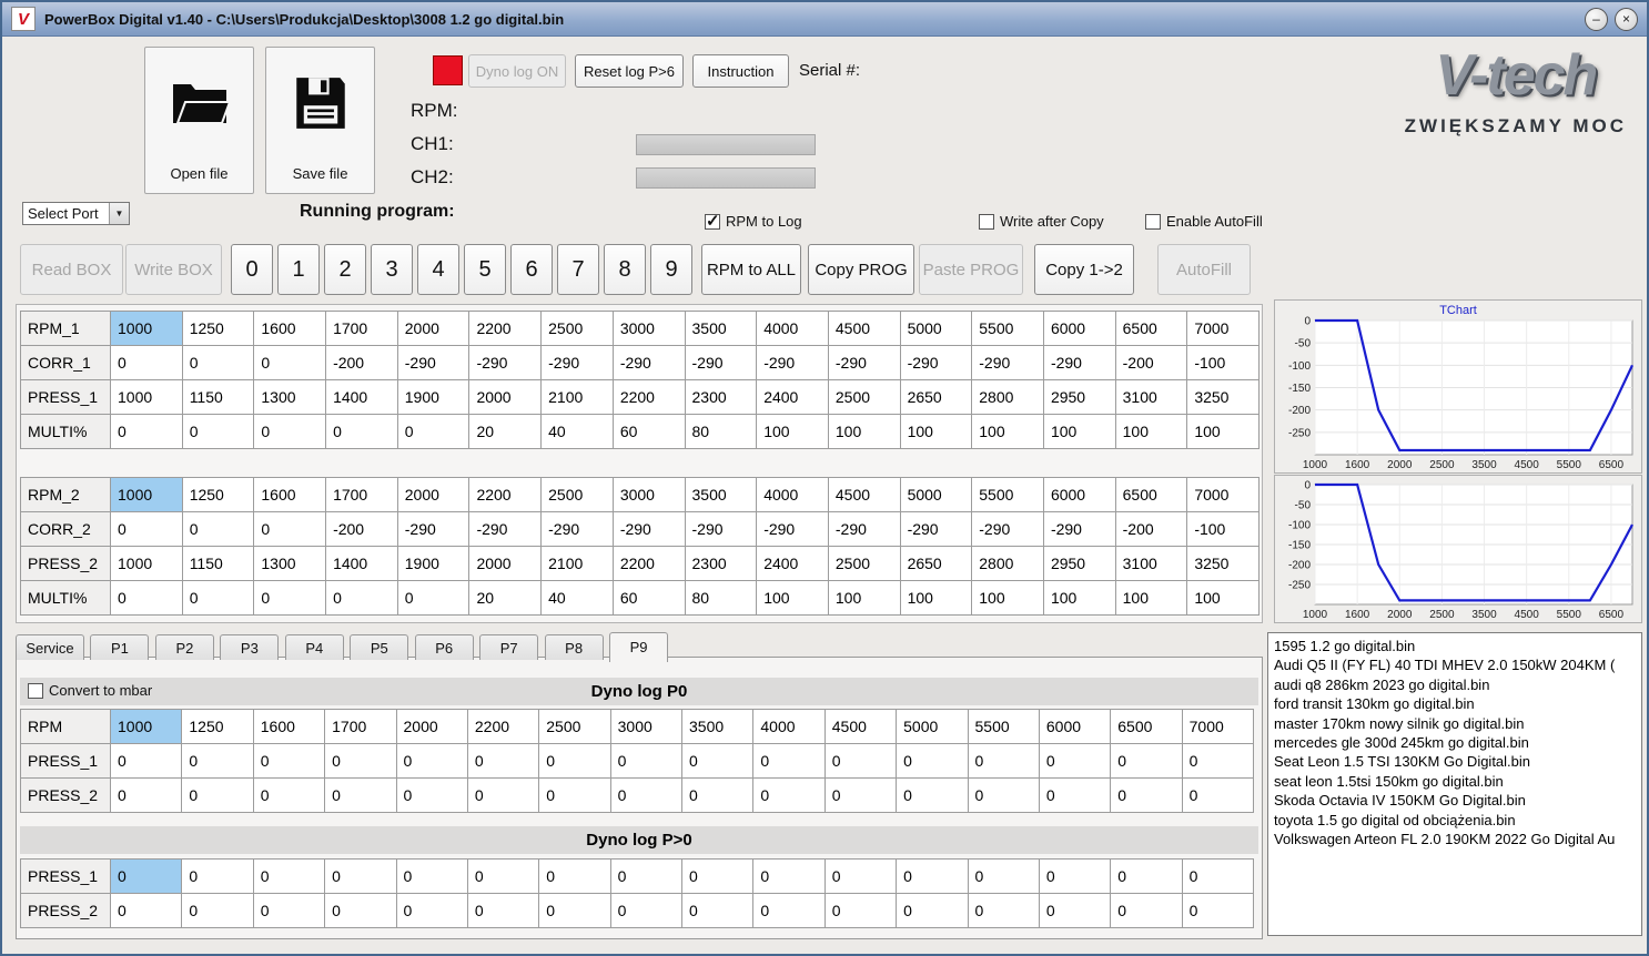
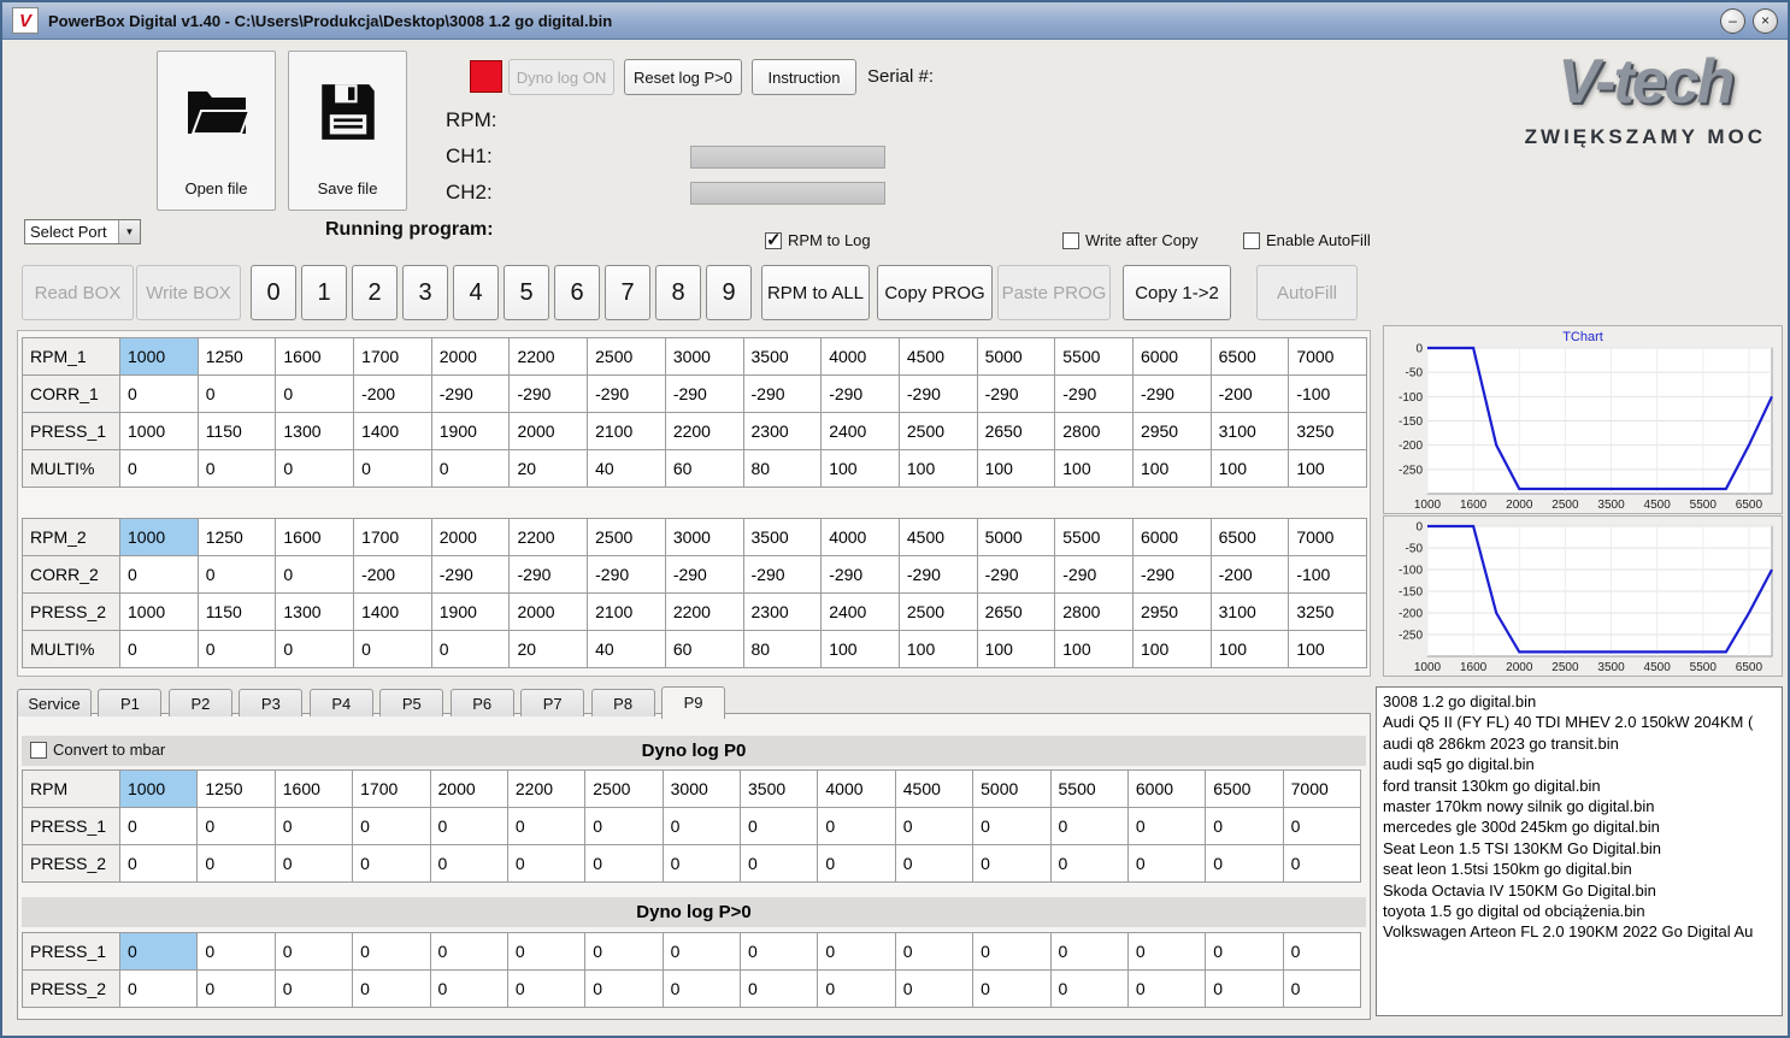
  V
  PowerBox Digital v1.40 - C:\Users\Produkcja\Desktop\3008 1.2 go digital.bin
  –
  ×
  Open file
  Save file
  Dyno log ON
- Reset log P>6
+ Reset log P>0
  Instruction
  Serial #:
  RPM:
  CH1:
  CH2:
  Select Port
  ▼
  Running program:
  RPM to Log
  Write after Copy
  Enable AutoFill
  V-tech
  ZWIĘKSZAMY MOC
  Read BOX
  Write BOX
  0
  1
  2
  3
  4
  5
  6
  7
  8
  9
  RPM to ALL
  Copy PROG
  Paste PROG
  Copy 1->2
  AutoFill
  RPM_1	1000	1250	1600	1700	2000	2200	2500	3000	3500	4000	4500	5000	5500	6000	6500	7000
  CORR_1	0	0	0	-200	-290	-290	-290	-290	-290	-290	-290	-290	-290	-290	-200	-100
  PRESS_1	1000	1150	1300	1400	1900	2000	2100	2200	2300	2400	2500	2650	2800	2950	3100	3250
  MULTI%	0	0	0	0	0	20	40	60	80	100	100	100	100	100	100	100
  RPM_2	1000	1250	1600	1700	2000	2200	2500	3000	3500	4000	4500	5000	5500	6000	6500	7000
  CORR_2	0	0	0	-200	-290	-290	-290	-290	-290	-290	-290	-290	-290	-290	-200	-100
  PRESS_2	1000	1150	1300	1400	1900	2000	2100	2200	2300	2400	2500	2650	2800	2950	3100	3250
  MULTI%	0	0	0	0	0	20	40	60	80	100	100	100	100	100	100	100
  Service P1 P2 P3 P4 P5 P6 P7 P8 P9
  Dyno log P0
  Convert to mbar
  RPM	1000	1250	1600	1700	2000	2200	2500	3000	3500	4000	4500	5000	5500	6000	6500	7000
  PRESS_1	0	0	0	0	0	0	0	0	0	0	0	0	0	0	0	0
  PRESS_2	0	0	0	0	0	0	0	0	0	0	0	0	0	0	0	0
  Dyno log P>0
  PRESS_1	0	0	0	0	0	0	0	0	0	0	0	0	0	0	0	0
  PRESS_2	0	0	0	0	0	0	0	0	0	0	0	0	0	0	0	0
  0
  -50
  -100
  -150
  -200
  -250
  1000
  1600
  2000
  2500
  3500
  4500
  5500
  6500
  TChart
  0
  -50
  -100
  -150
  -200
  -250
  1000
  1600
  2000
  2500
  3500
  4500
  5500
  6500
- 1595 1.2 go digital.bin
+ 3008 1.2 go digital.bin
  Audi Q5 II (FY FL) 40 TDI MHEV 2.0 150kW 204KM (
- audi q8 286km 2023 go digital.bin
+ audi q8 286km 2023 go transit.bin
+ audi sq5 go digital.bin
  ford transit 130km go digital.bin
  master 170km nowy silnik go digital.bin
  mercedes gle 300d 245km go digital.bin
  Seat Leon 1.5 TSI 130KM Go Digital.bin
  seat leon 1.5tsi 150km go digital.bin
  Skoda Octavia IV 150KM Go Digital.bin
  toyota 1.5 go digital od obciążenia.bin
  Volkswagen Arteon FL 2.0 190KM 2022 Go Digital Au
